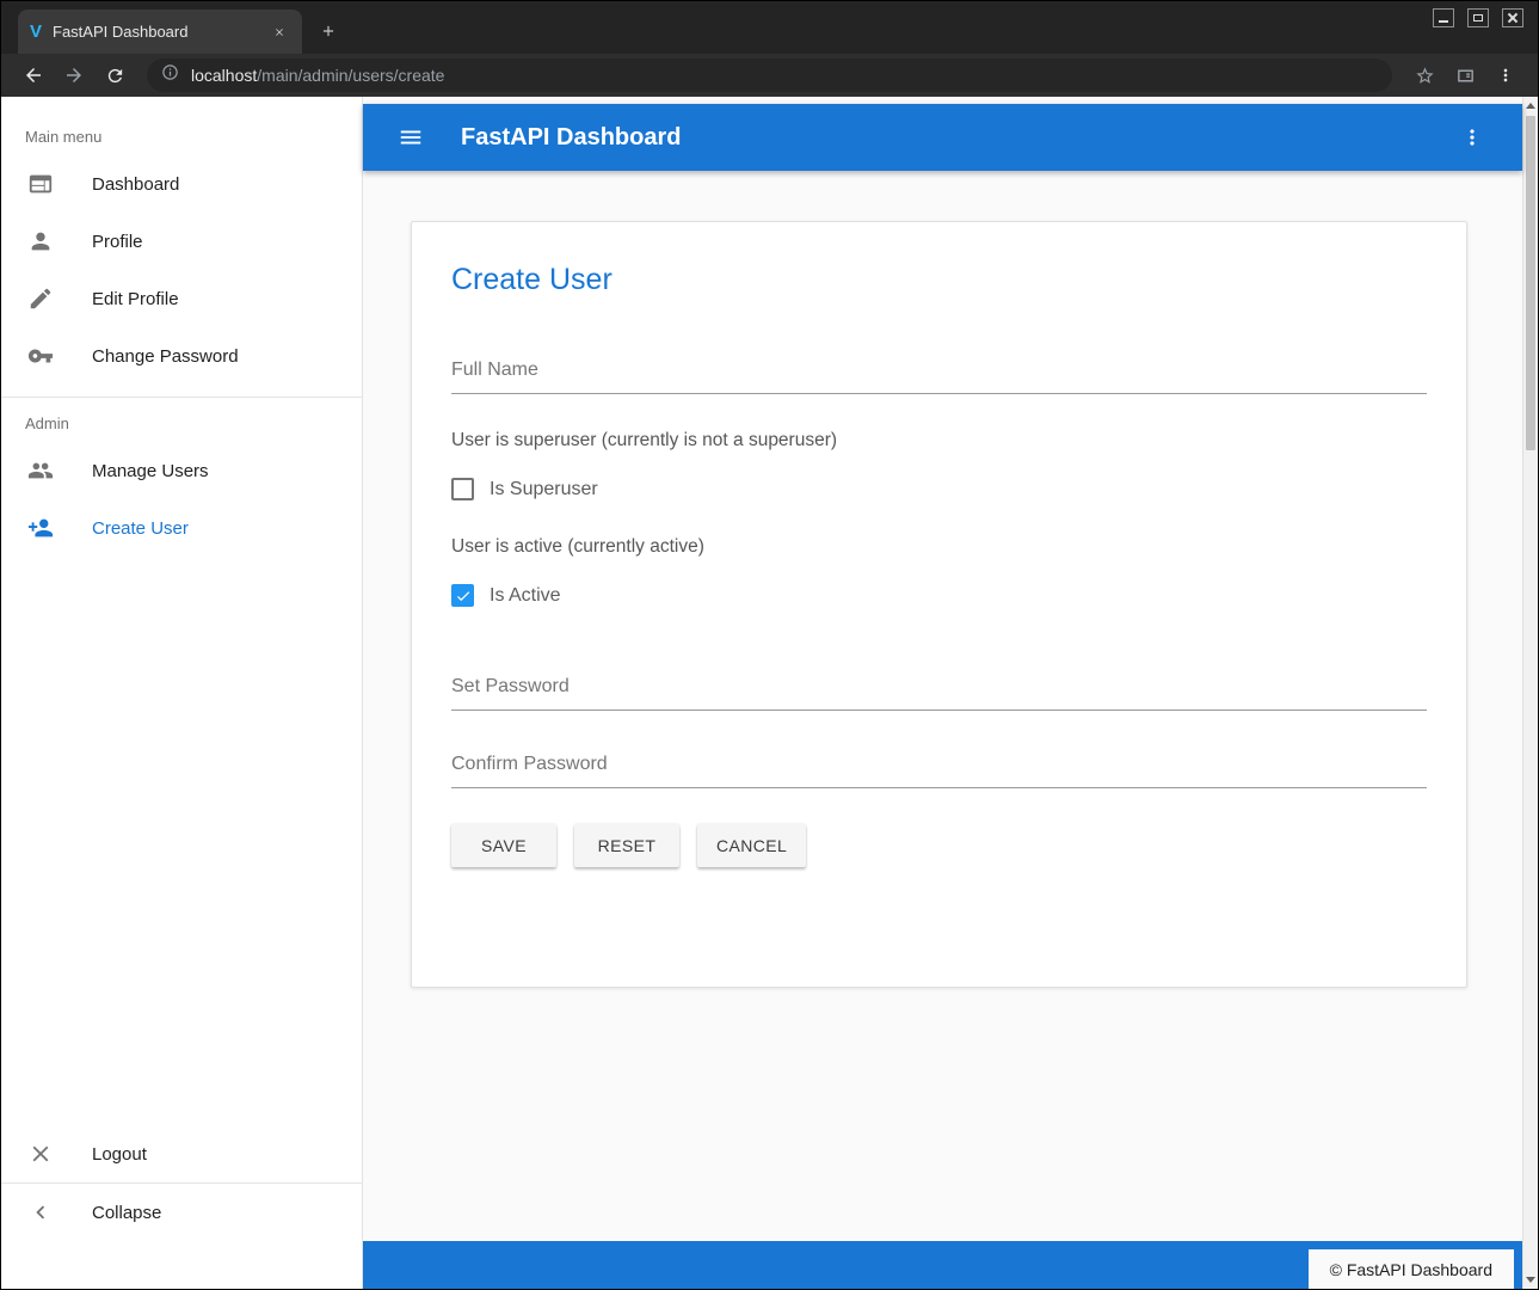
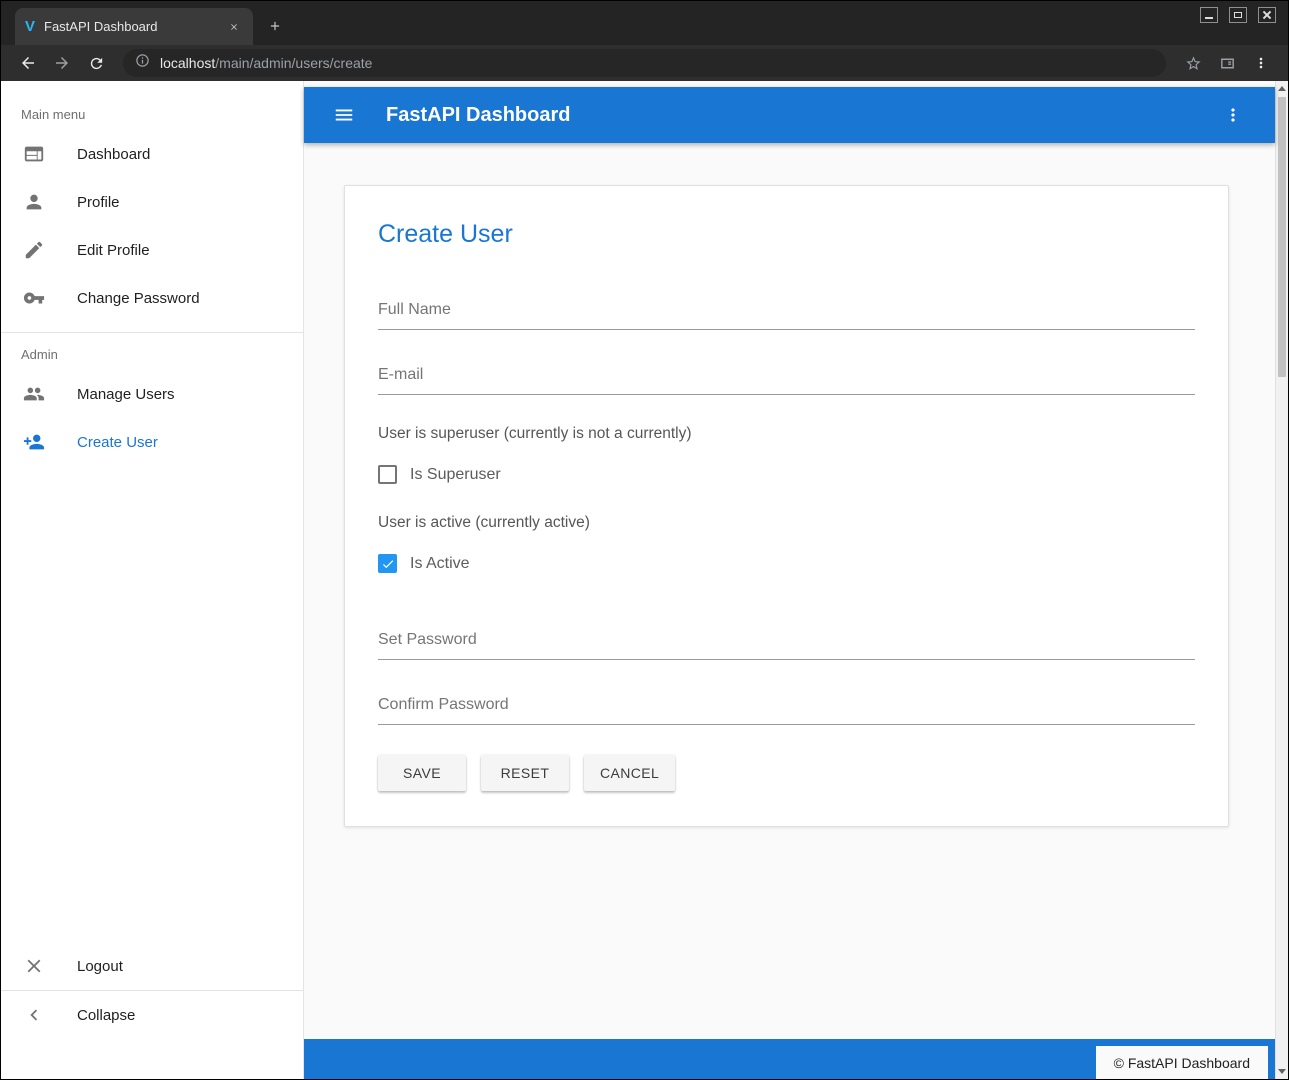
  V
  FastAPI Dashboard
  localhost/main/admin/users/create
  Main menu
  Dashboard
  Profile
  Edit Profile
  Change Password
  Admin
  Manage Users
  Create User
  Logout
  Collapse
  FastAPI Dashboard
  Create User
  Full Name
+ E-mail
- User is superuser (currently is not a superuser)
+ User is superuser (currently is not a currently)
  Is Superuser
  User is active (currently active)
  Is Active
  Set Password
  Confirm Password
  SAVE
  RESET
  CANCEL
  © FastAPI Dashboard
